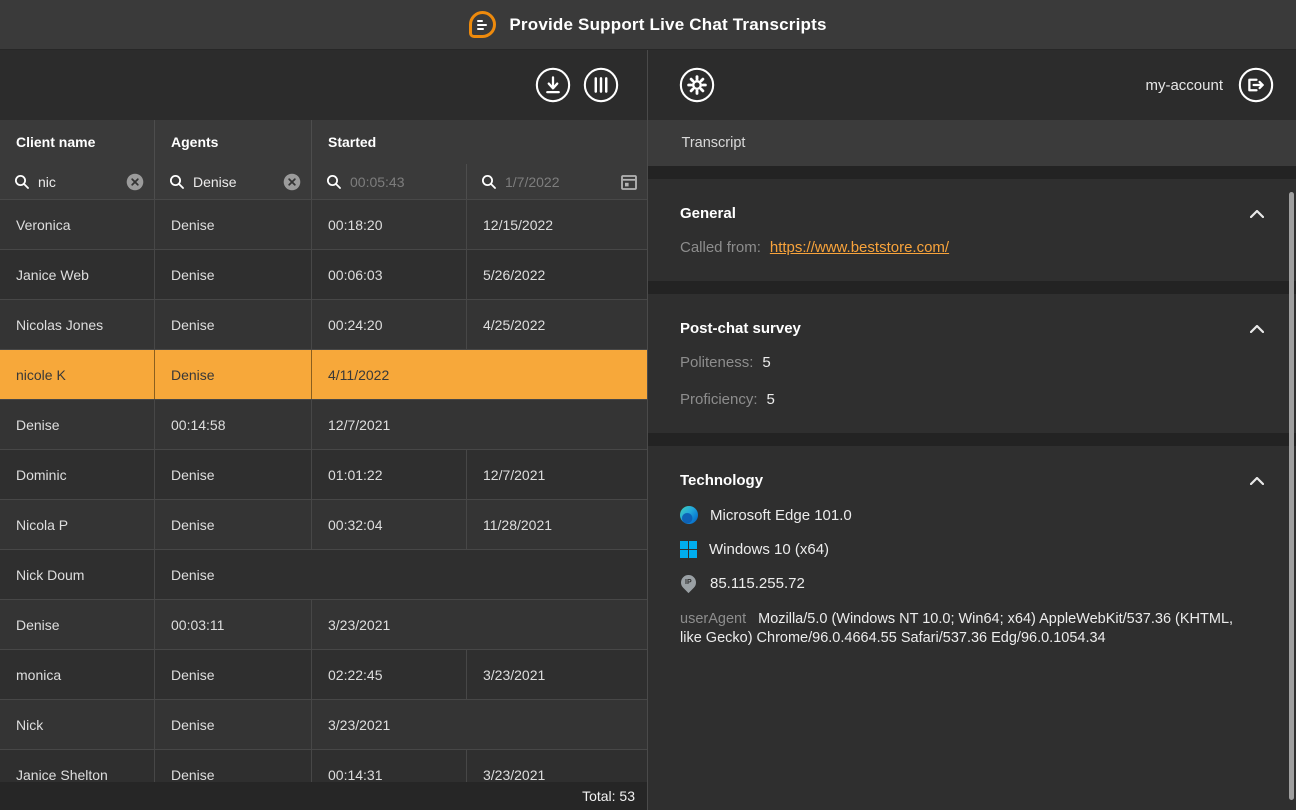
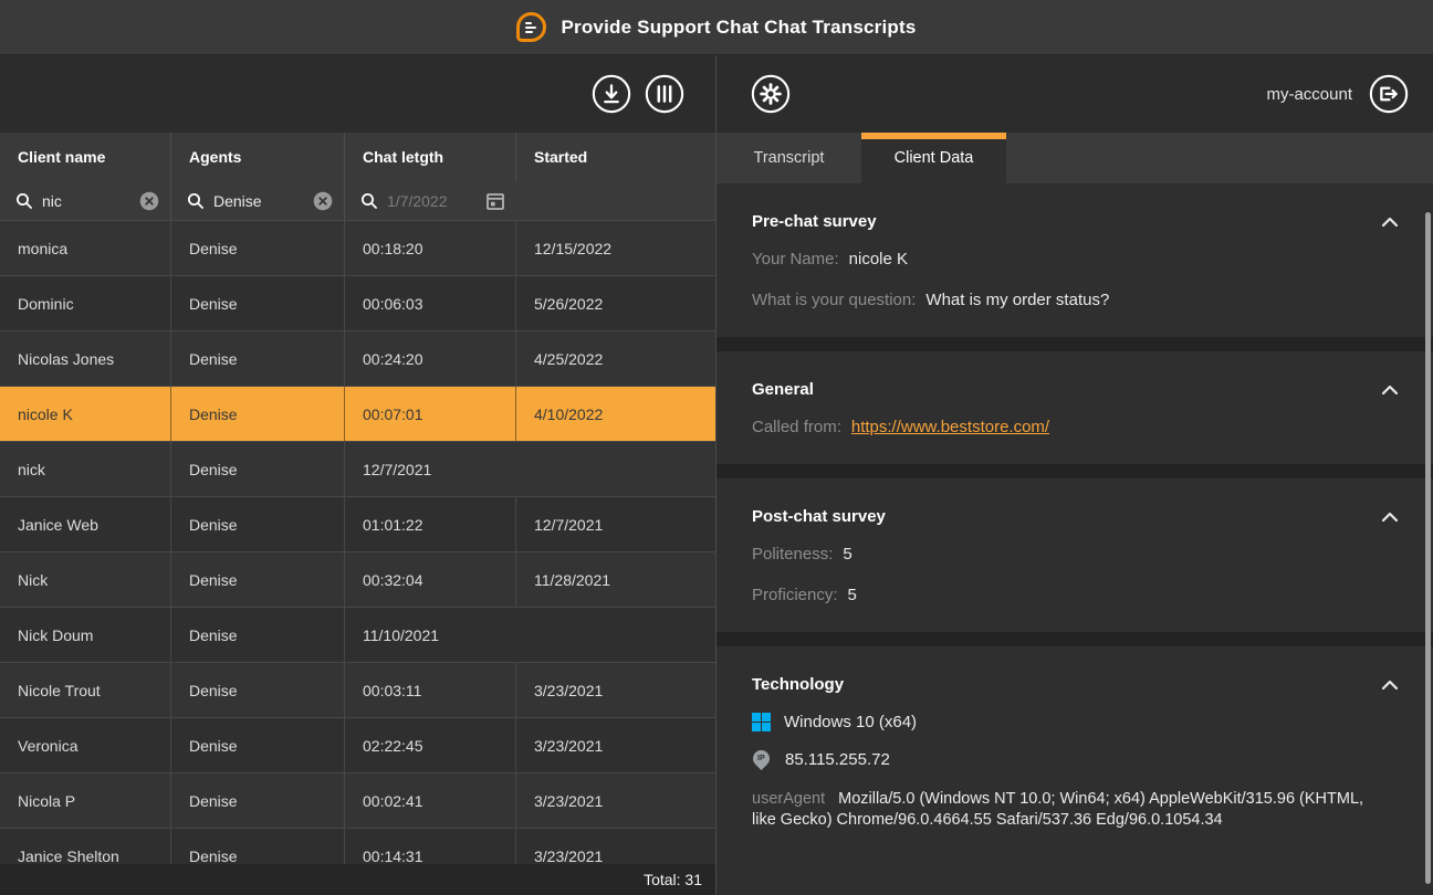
- Provide Support Live Chat Transcripts
+ Provide Support Chat Chat Transcripts
  Client name
  Agents
+ Chat letgth
  Started
  nic
  Denise
- 00:05:43
  1/7/2022
- Veronica
+ monica
  Denise
  00:18:20
  12/15/2022
- Janice Web
+ Dominic
  Denise
  00:06:03
  5/26/2022
  Nicolas Jones
  Denise
  00:24:20
  4/25/2022
  nicole K
  Denise
+ 00:07:01
- 4/11/2022
+ 4/10/2022
+ nick
  Denise
- 00:14:58
  12/7/2021
- Dominic
+ Janice Web
  Denise
  01:01:22
  12/7/2021
- Nicola P
+ Nick
  Denise
  00:32:04
  11/28/2021
  Nick Doum
  Denise
+ 11/10/2021
+ Nicole Trout
  Denise
  00:03:11
  3/23/2021
- monica
+ Veronica
  Denise
  02:22:45
  3/23/2021
- Nick
+ Nicola P
  Denise
+ 00:02:41
  3/23/2021
  Janice Shelton
  Denise
  00:14:31
  3/23/2021
- Total: 53
+ Total: 31
  my-account
  Transcript
+ Client Data
+ Pre-chat survey
+ Your Name: nicole K
+ What is your question: What is my order status?
  General
  Called from: https://www.beststore.com/
  Post-chat survey
  Politeness: 5
  Proficiency: 5
  Technology
- Microsoft Edge 101.0
  Windows 10 (x64)
  85.115.255.72
- userAgent Mozilla/5.0 (Windows NT 10.0; Win64; x64) AppleWebKit/537.36 (KHTML, like Gecko) Chrome/96.0.4664.55 Safari/537.36 Edg/96.0.1054.34
+ userAgent Mozilla/5.0 (Windows NT 10.0; Win64; x64) AppleWebKit/315.96 (KHTML, like Gecko) Chrome/96.0.4664.55 Safari/537.36 Edg/96.0.1054.34
